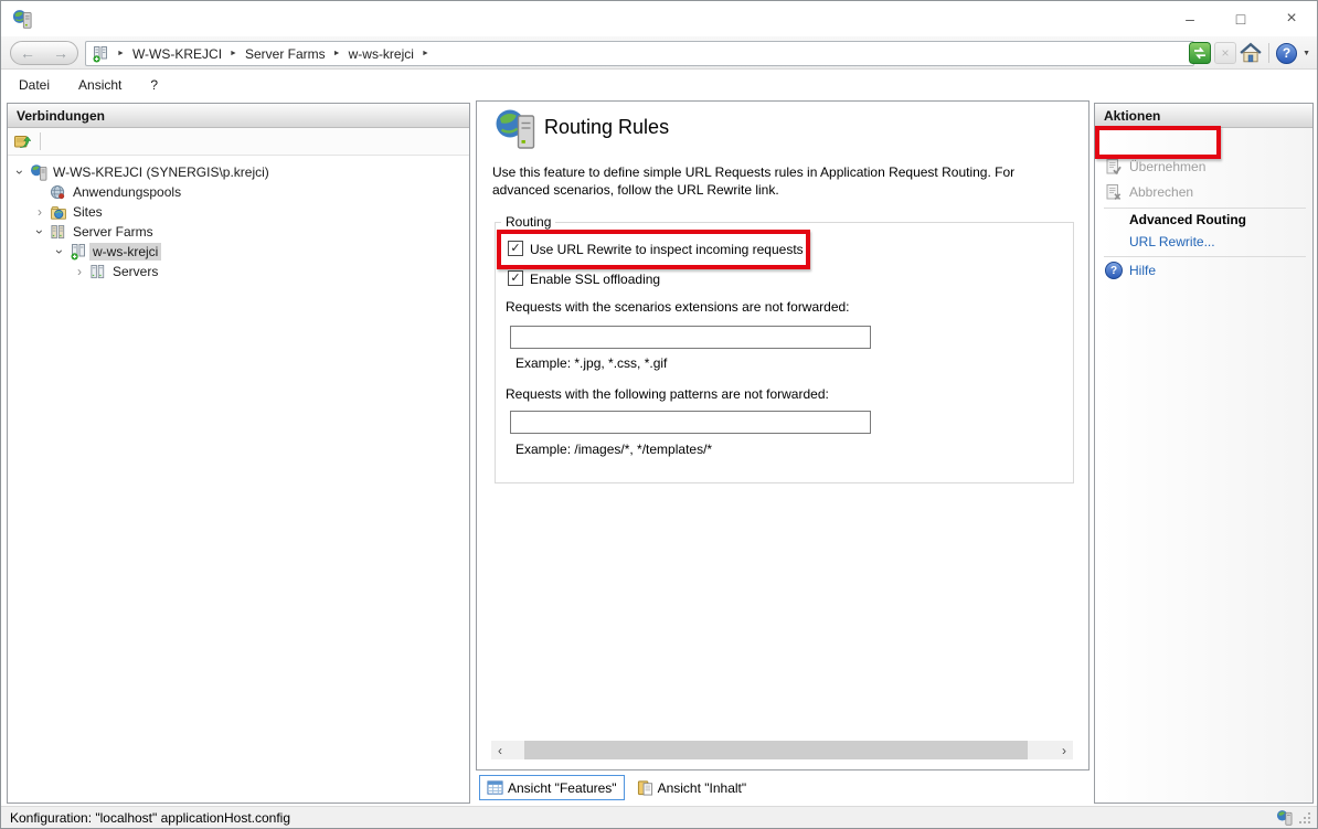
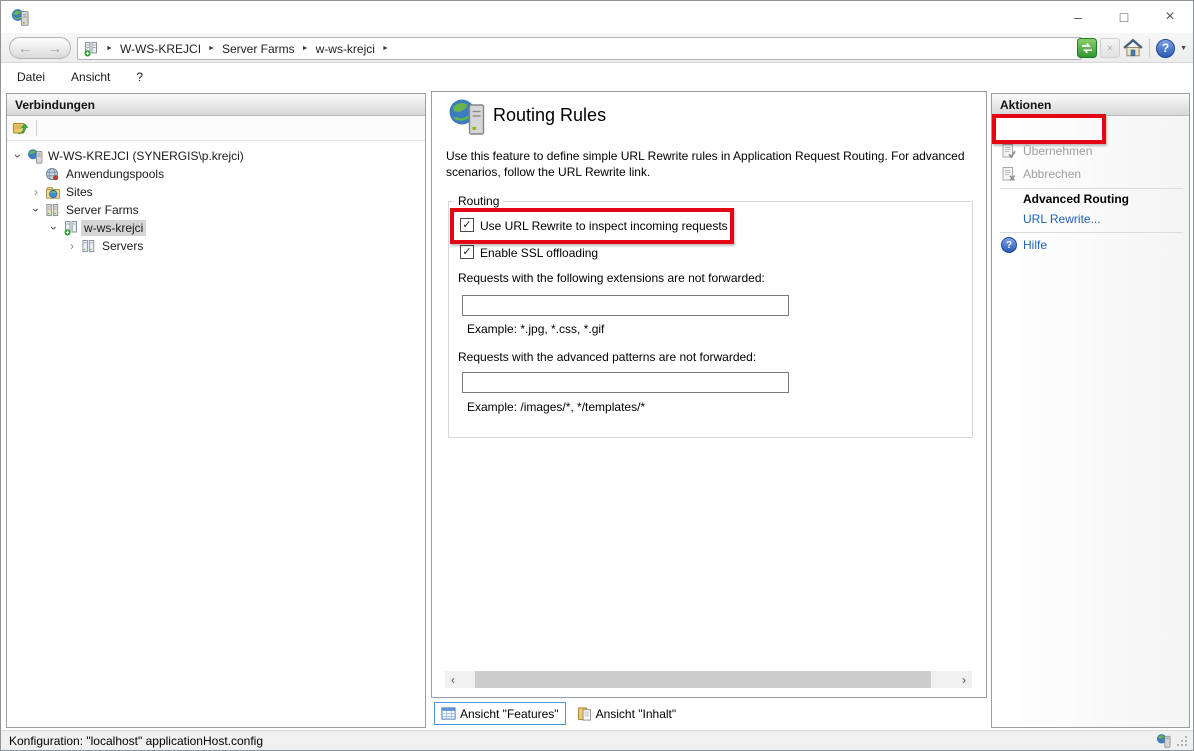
  –
  □
  ×
  ←
  →
  W-WS-KREJCI
  Server Farms
  w-ws-krejci
  ×
  ?
  Datei
  Ansicht
  ?
  Verbindungen
  W-WS-KREJCI (SYNERGIS\p.krejci)
  Anwendungspools
  ›
  Sites
  Server Farms
  w-ws-krejci
  ›
  Servers
  Routing Rules
- Use this feature to define simple URL Requests rules in Application Request Routing. For advanced scenarios, follow the URL Rewrite link.
+ Use this feature to define simple URL Rewrite rules in Application Request Routing. For advanced scenarios, follow the URL Rewrite link.
  Routing
  ✓
  Use URL Rewrite to inspect incoming requests
  ✓
  Enable SSL offloading
- Requests with the scenarios extensions are not forwarded:
+ Requests with the following extensions are not forwarded:
  Example: *.jpg, *.css, *.gif
- Requests with the following patterns are not forwarded:
+ Requests with the advanced patterns are not forwarded:
  Example: /images/*, */templates/*
  ‹
  ›
  Ansicht "Features"
  Ansicht "Inhalt"
  Aktionen
  Übernehmen
  Abbrechen
  Advanced Routing
  URL Rewrite...
  ?
  Hilfe
  Konfiguration: "localhost" applicationHost.config
